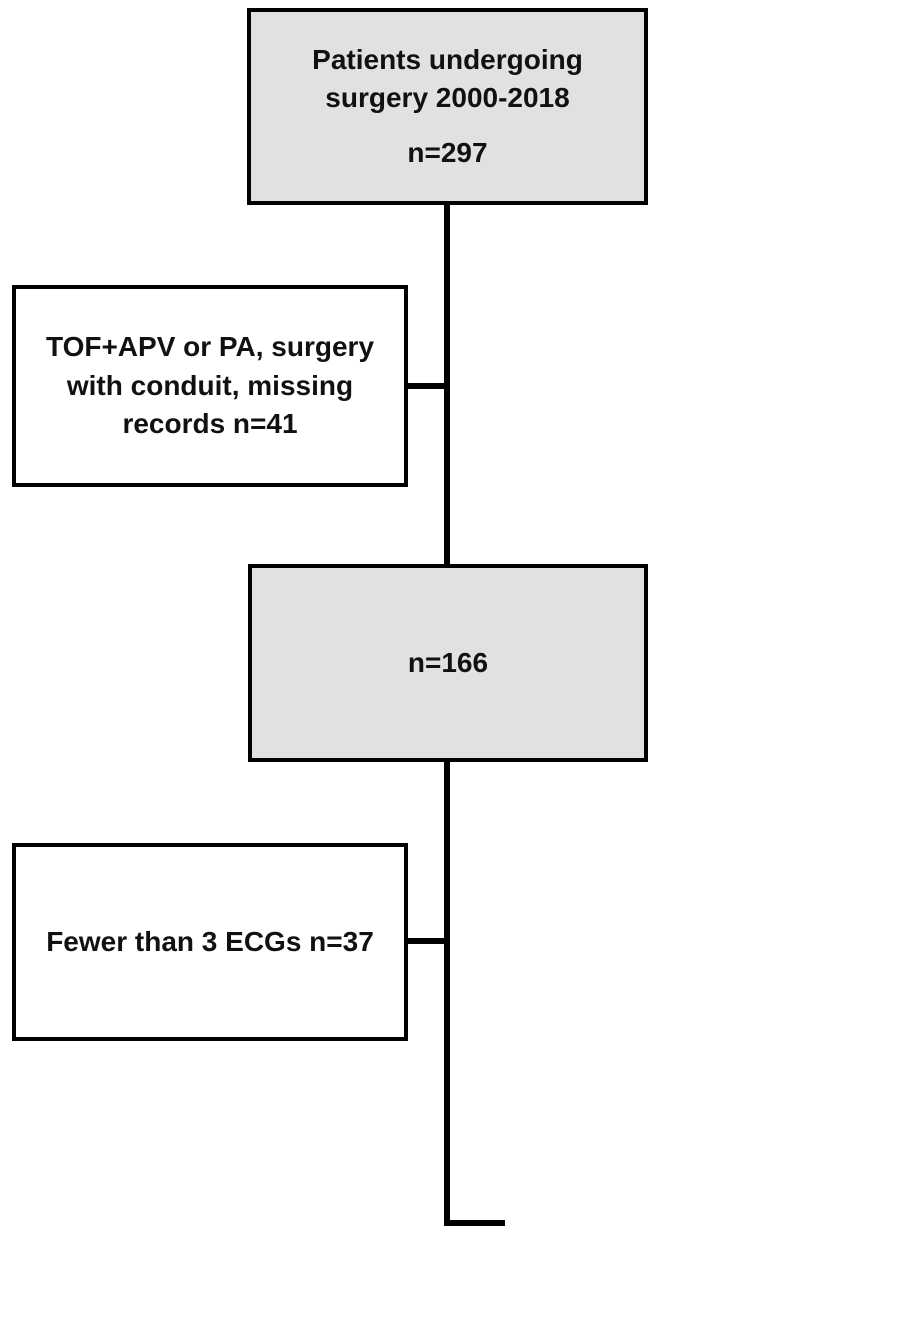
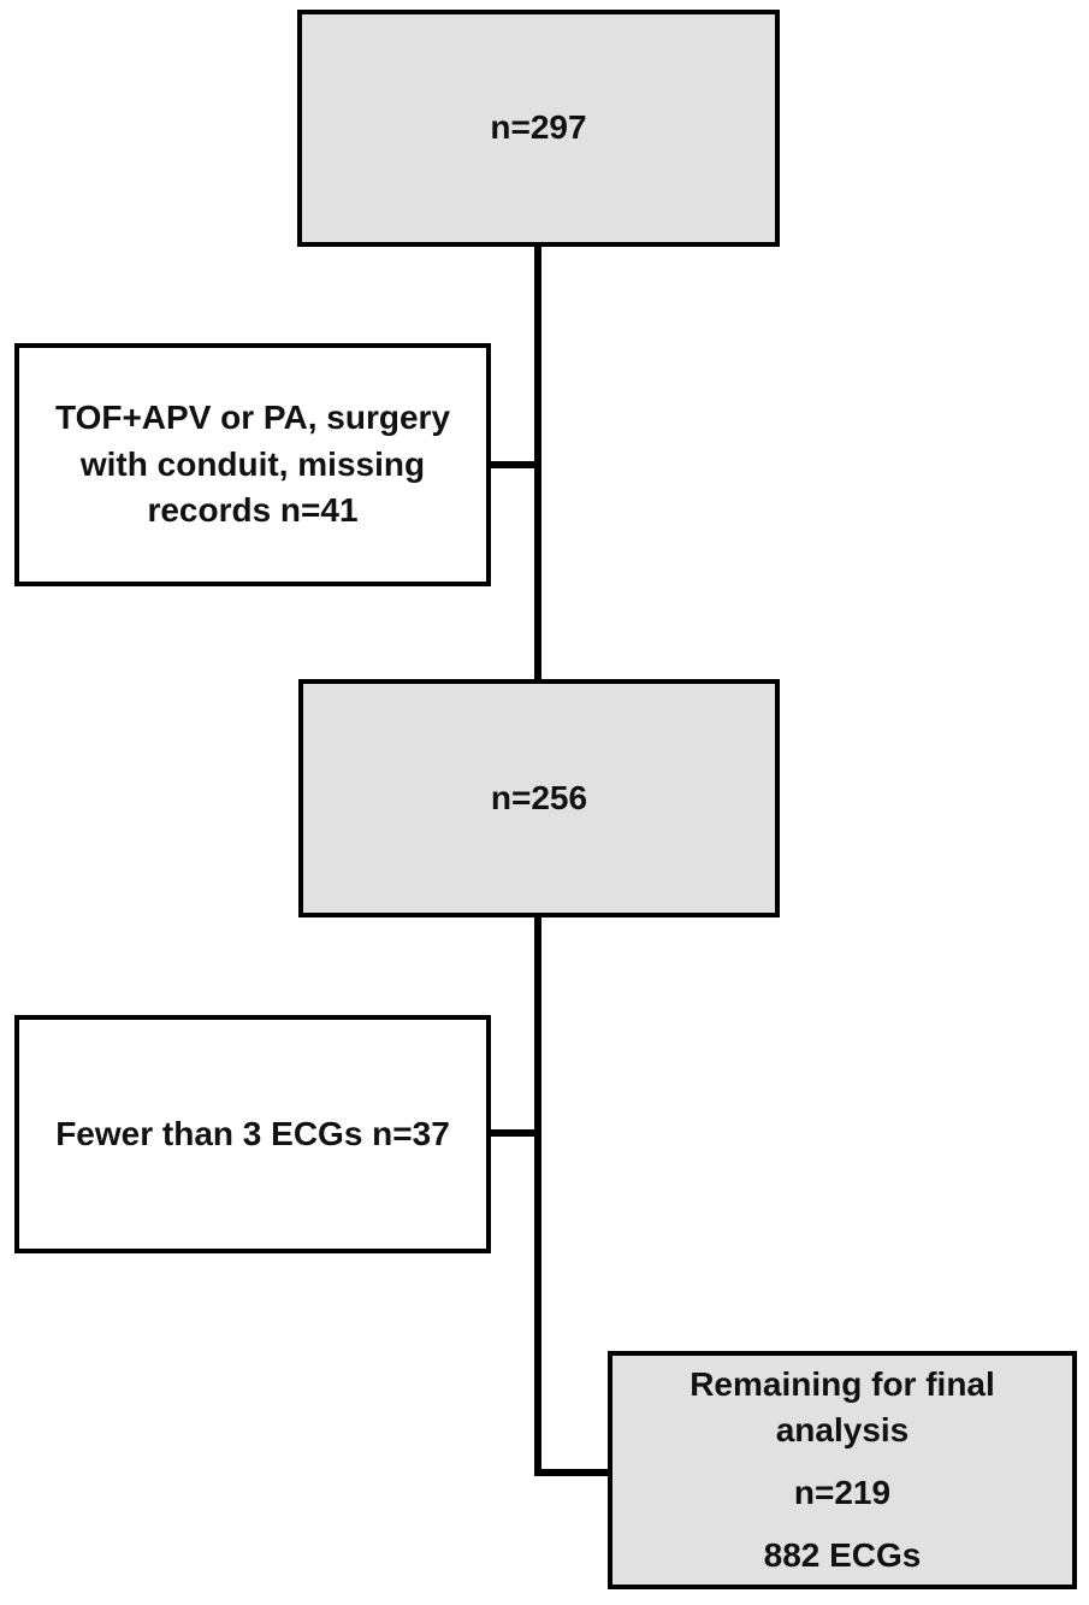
- Patients undergoing surgery 2000-2018
  n=297
  TOF+APV or PA, surgery with conduit, missing records n=41
- n=166
+ n=256
  Fewer than 3 ECGs n=37
+ Remaining for final analysis
+ n=219
+ 882 ECGs
